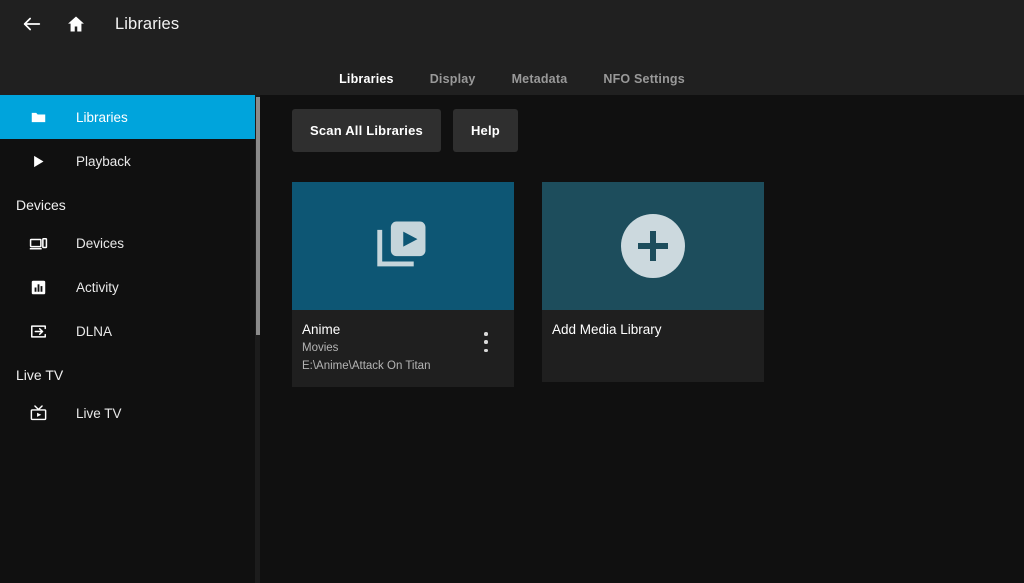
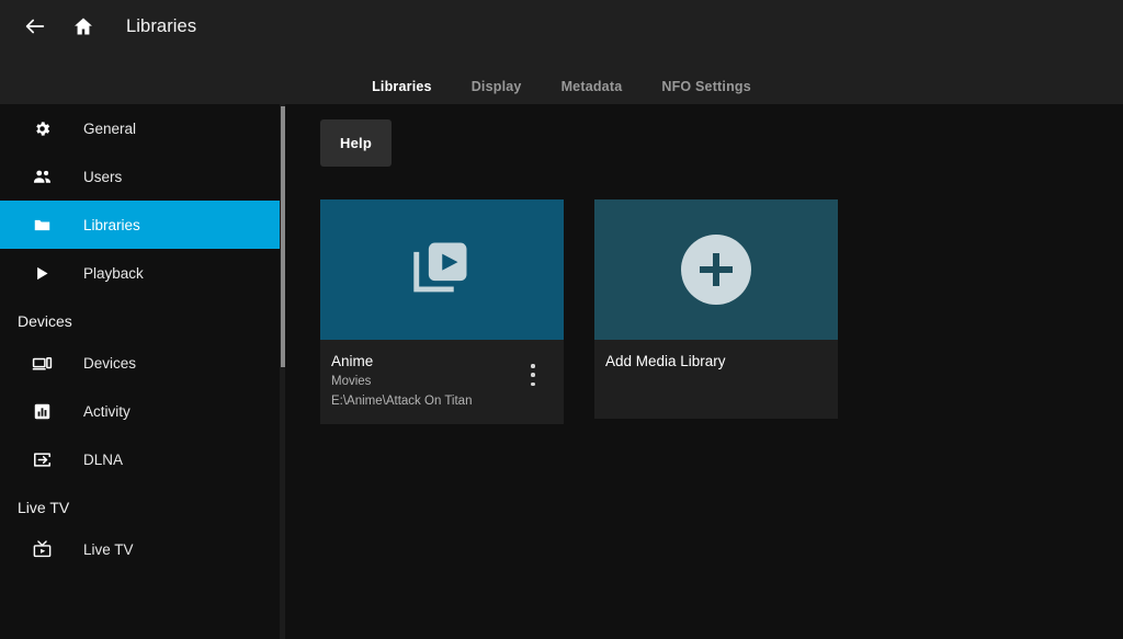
  Libraries
  Libraries
  Display
  Metadata
  NFO Settings
+ General
+ Users
  Libraries
  Playback
  Devices
  Devices
  Activity
  DLNA
  Live TV
  Live TV
- Scan All Libraries
  Help
  Anime
  Movies
  E:\Anime\Attack On Titan
  Add Media Library
